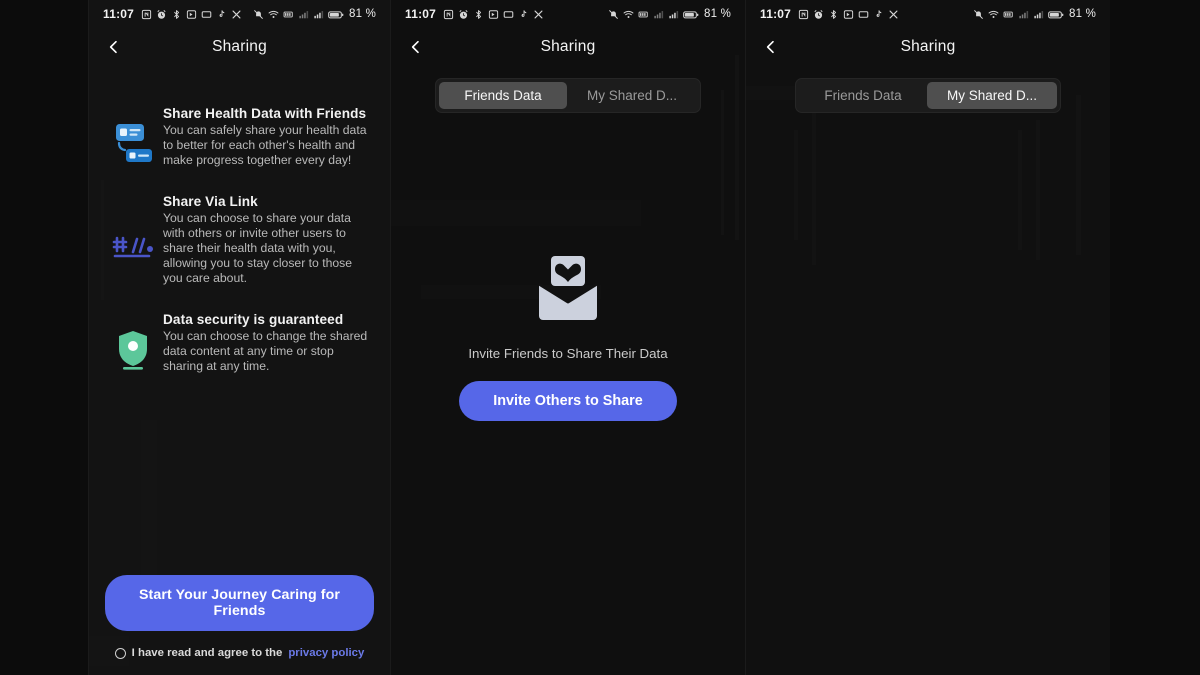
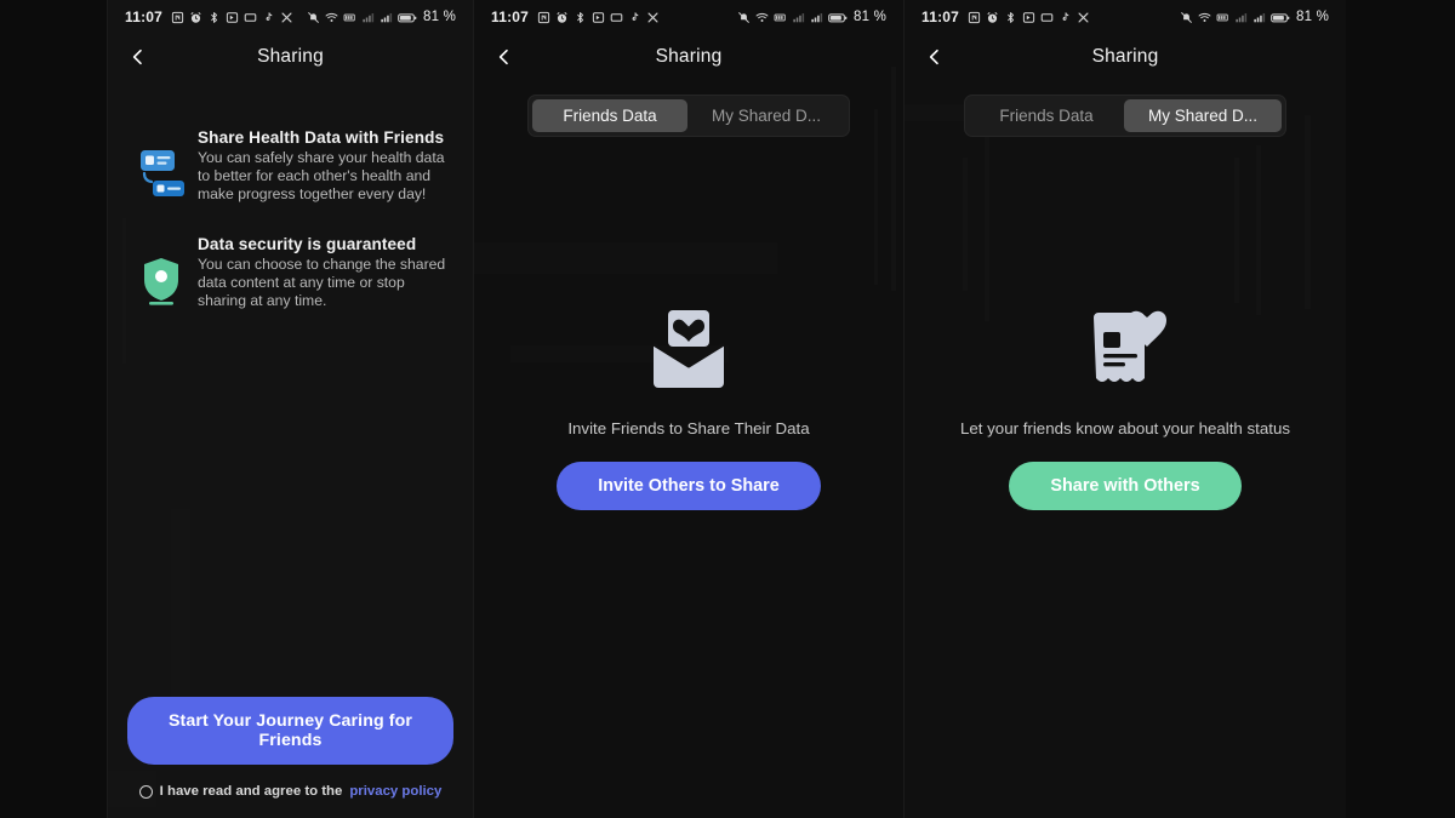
  11:07
  81 %
  Sharing
  Share Health Data with Friends
  You can safely share your health data to better for each other's health and make progress together every day!
- Share Via Link
- You can choose to share your data with others or invite other users to share their health data with you, allowing you to stay closer to those you care about.
  Data security is guaranteed
  You can choose to change the shared data content at any time or stop sharing at any time.
  Start Your Journey Caring for Friends
  I have read and agree to the
  privacy policy
  11:07
  81 %
  Sharing
  Friends Data
  My Shared D...
  Invite Friends to Share Their Data
  Invite Others to Share
  11:07
  81 %
  Sharing
  Friends Data
  My Shared D...
+ Let your friends know about your health status
+ Share with Others
